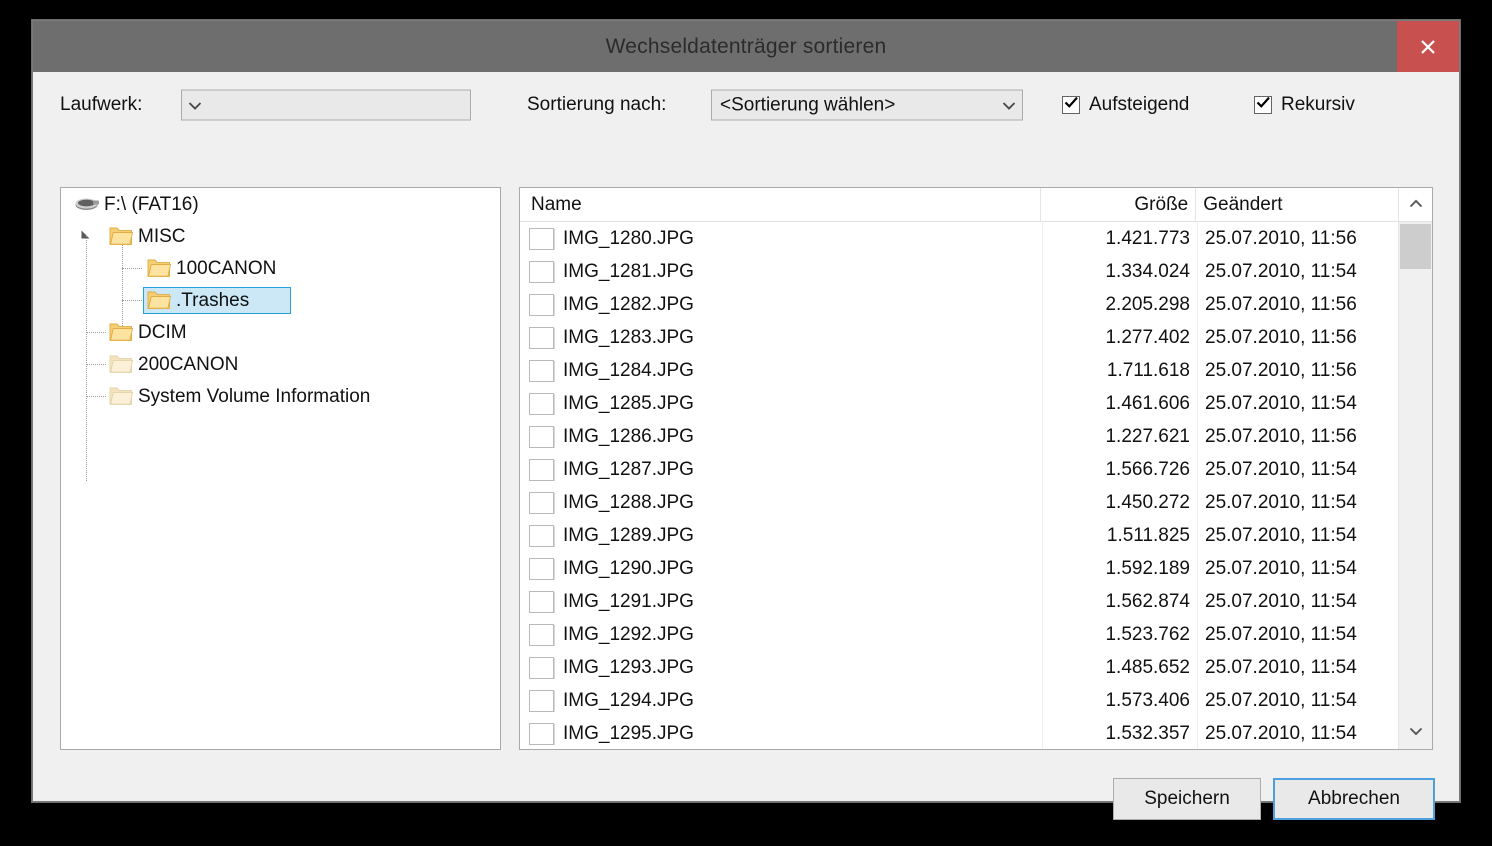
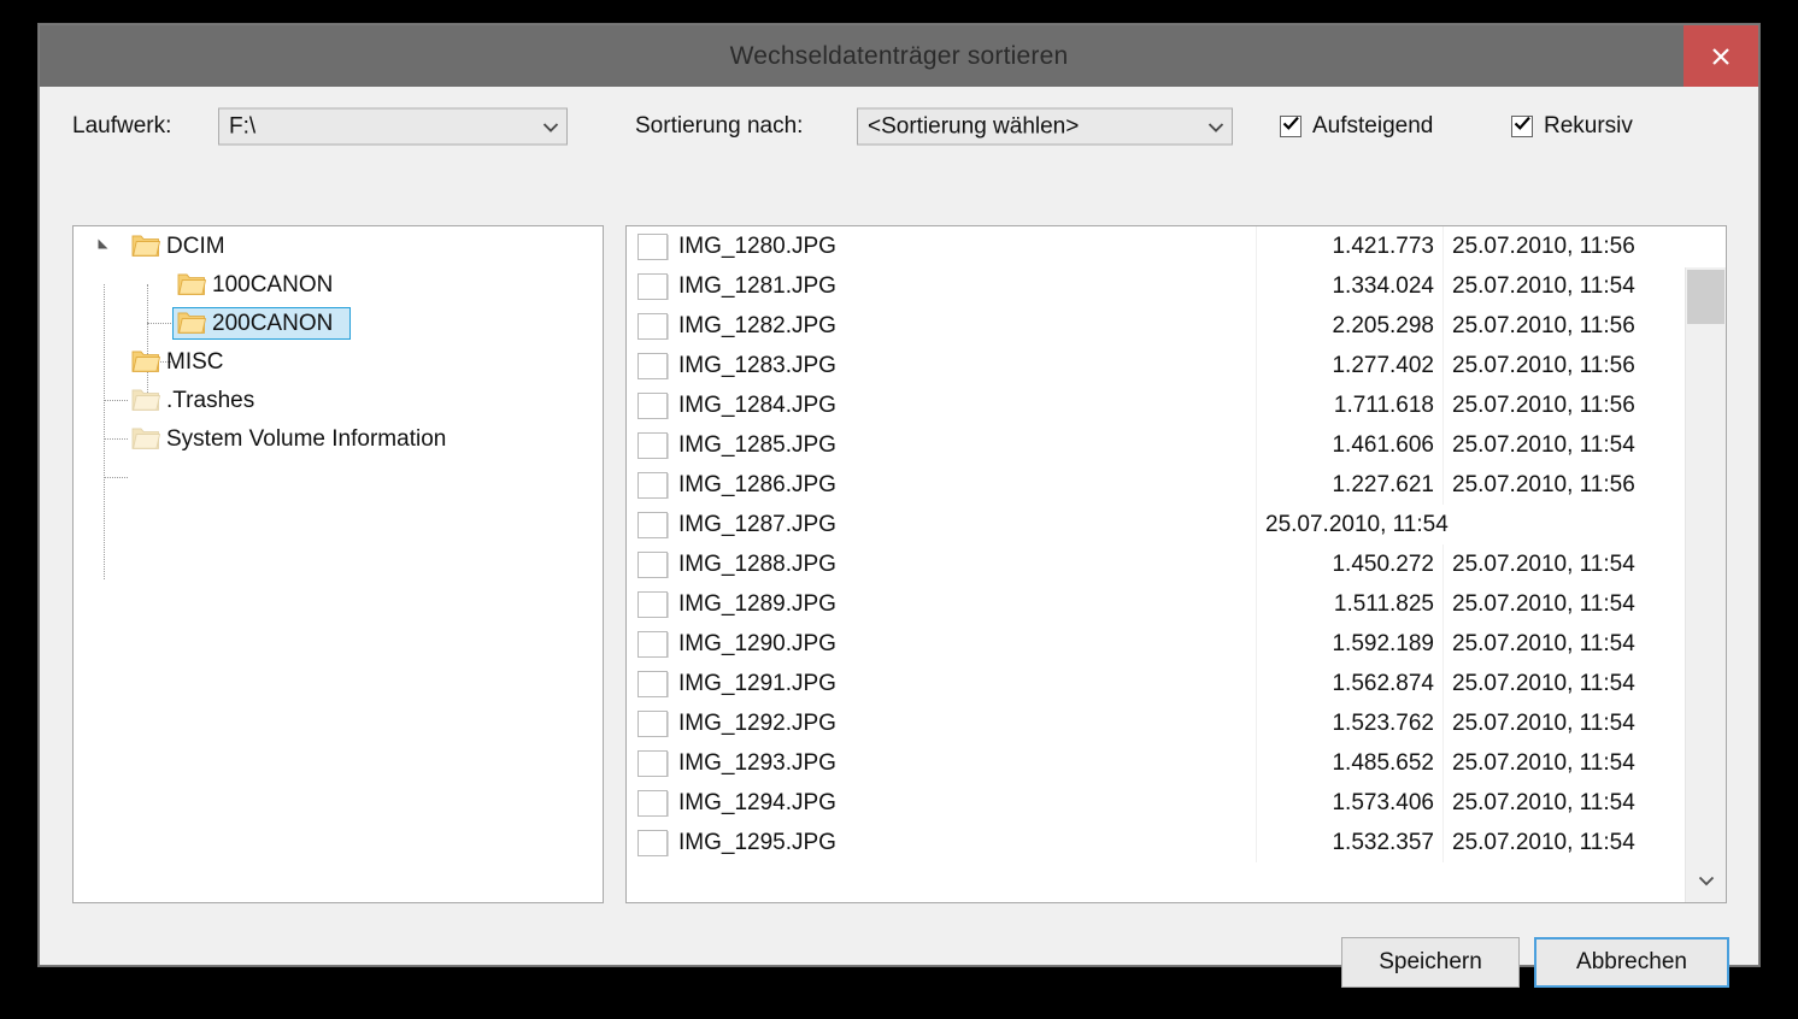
  Wechseldatenträger sortieren
  Laufwerk:
+ F:\
  Sortierung nach:
  <Sortierung wählen>
  Aufsteigend
  Rekursiv
- F:\ (FAT16)
- MISC
+ DCIM
  100CANON
- .Trashes
+ 200CANON
- DCIM
+ MISC
- 200CANON
+ .Trashes
  System Volume Information
- Name
- Größe
- Geändert
  IMG_1280.JPG
  1.421.773
  25.07.2010, 11:56
  IMG_1281.JPG
  1.334.024
  25.07.2010, 11:54
  IMG_1282.JPG
  2.205.298
  25.07.2010, 11:56
  IMG_1283.JPG
  1.277.402
  25.07.2010, 11:56
  IMG_1284.JPG
  1.711.618
  25.07.2010, 11:56
  IMG_1285.JPG
  1.461.606
  25.07.2010, 11:54
  IMG_1286.JPG
  1.227.621
  25.07.2010, 11:56
  IMG_1287.JPG
- 1.566.726
  25.07.2010, 11:54
  IMG_1288.JPG
  1.450.272
  25.07.2010, 11:54
  IMG_1289.JPG
  1.511.825
  25.07.2010, 11:54
  IMG_1290.JPG
  1.592.189
  25.07.2010, 11:54
  IMG_1291.JPG
  1.562.874
  25.07.2010, 11:54
  IMG_1292.JPG
  1.523.762
  25.07.2010, 11:54
  IMG_1293.JPG
  1.485.652
  25.07.2010, 11:54
  IMG_1294.JPG
  1.573.406
  25.07.2010, 11:54
  IMG_1295.JPG
  1.532.357
  25.07.2010, 11:54
  Speichern
  Abbrechen
